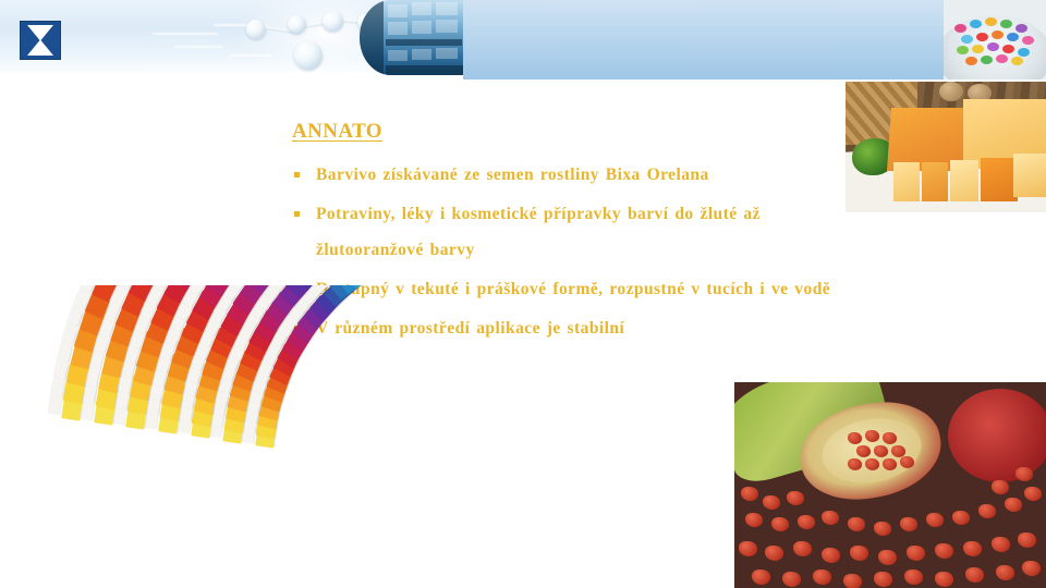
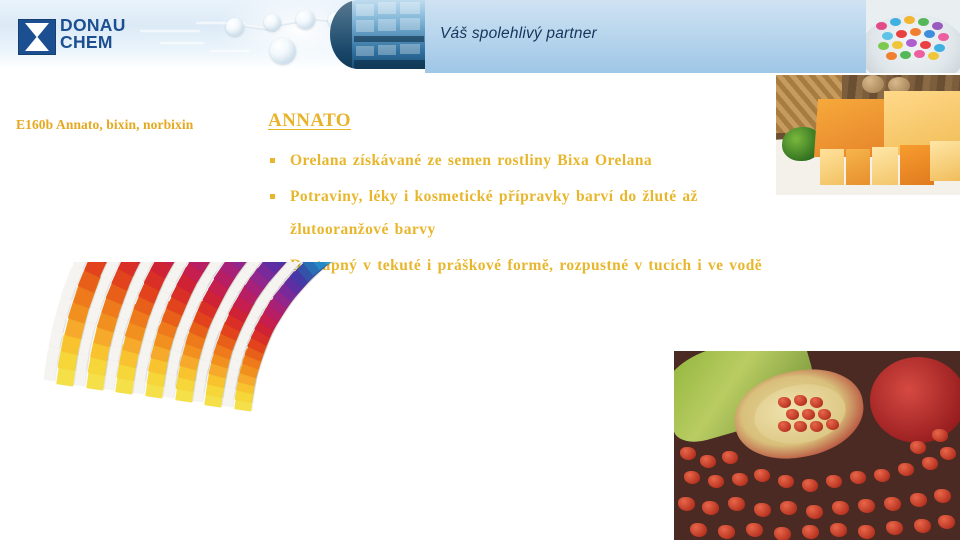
+ Váš spolehlivý partner
+ DONAU
+ CHEM
+ E160b Annato, bixin, norbixin
  ANNATO
- Barvivo získávané ze semen rostliny Bixa Orelana
+ Orelana získávané ze semen rostliny Bixa Orelana
  Potraviny, léky i kosmetické přípravky barví do žluté až žlutooranžové barvy
  pný v tekuté i práškové formě, rozpustné v tucích i ve vodě
- V různém prostředí aplikace je stabilní
